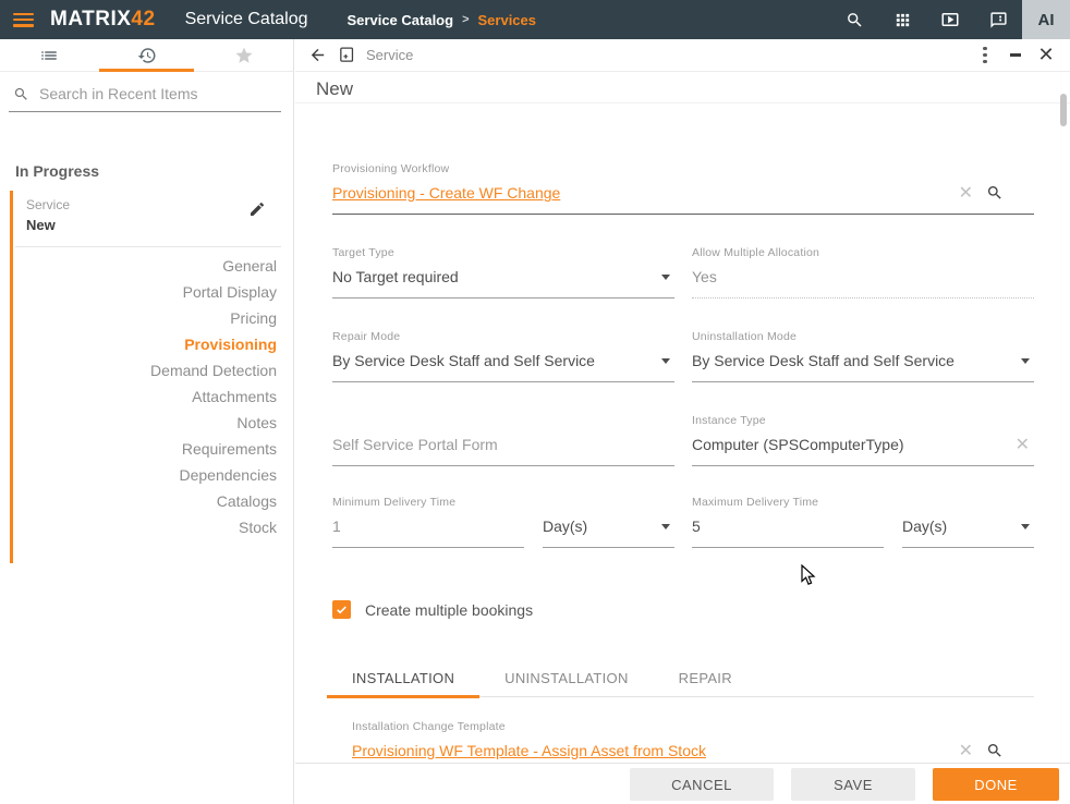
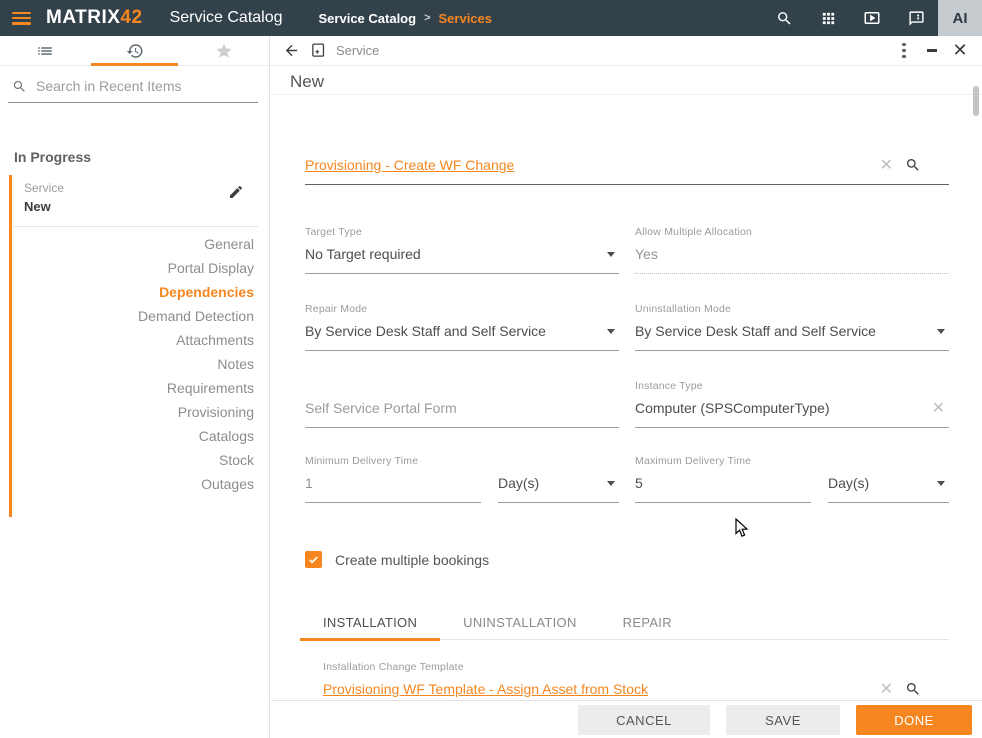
  MATRIX42
  Service Catalog
  Service Catalog
  >
  Services
  AI
  Search in Recent Items
  In Progress
  Service
  New
  General
  Portal Display
- Pricing
- Provisioning
+ Dependencies
  Demand Detection
  Attachments
  Notes
  Requirements
- Dependencies
+ Provisioning
  Catalogs
  Stock
+ Outages
  Service
  ✕
  New
- Provisioning Workflow
  Provisioning - Create WF Change
  ✕
  Target Type
  No Target required
  Allow Multiple Allocation
  Yes
  Repair Mode
  By Service Desk Staff and Self Service
  Uninstallation Mode
  By Service Desk Staff and Self Service
  Self Service Portal Form
  Instance Type
  Computer (SPSComputerType)
  ✕
  Minimum Delivery Time
  1
  Day(s)
  Maximum Delivery Time
  5
  Day(s)
  Create multiple bookings
  INSTALLATION
  UNINSTALLATION
  REPAIR
  Installation Change Template
  Provisioning WF Template - Assign Asset from Stock
  ✕
  CANCEL
  SAVE
  DONE
